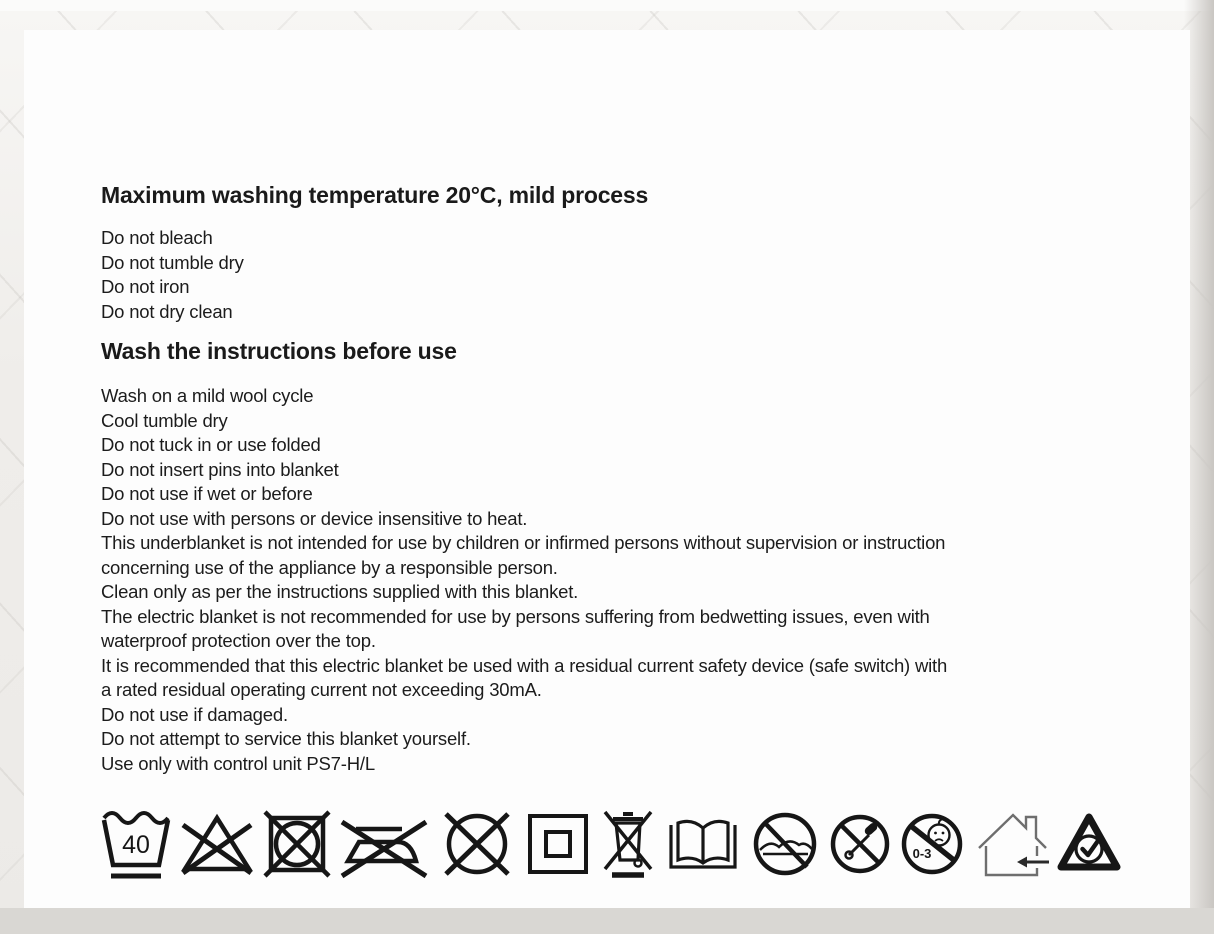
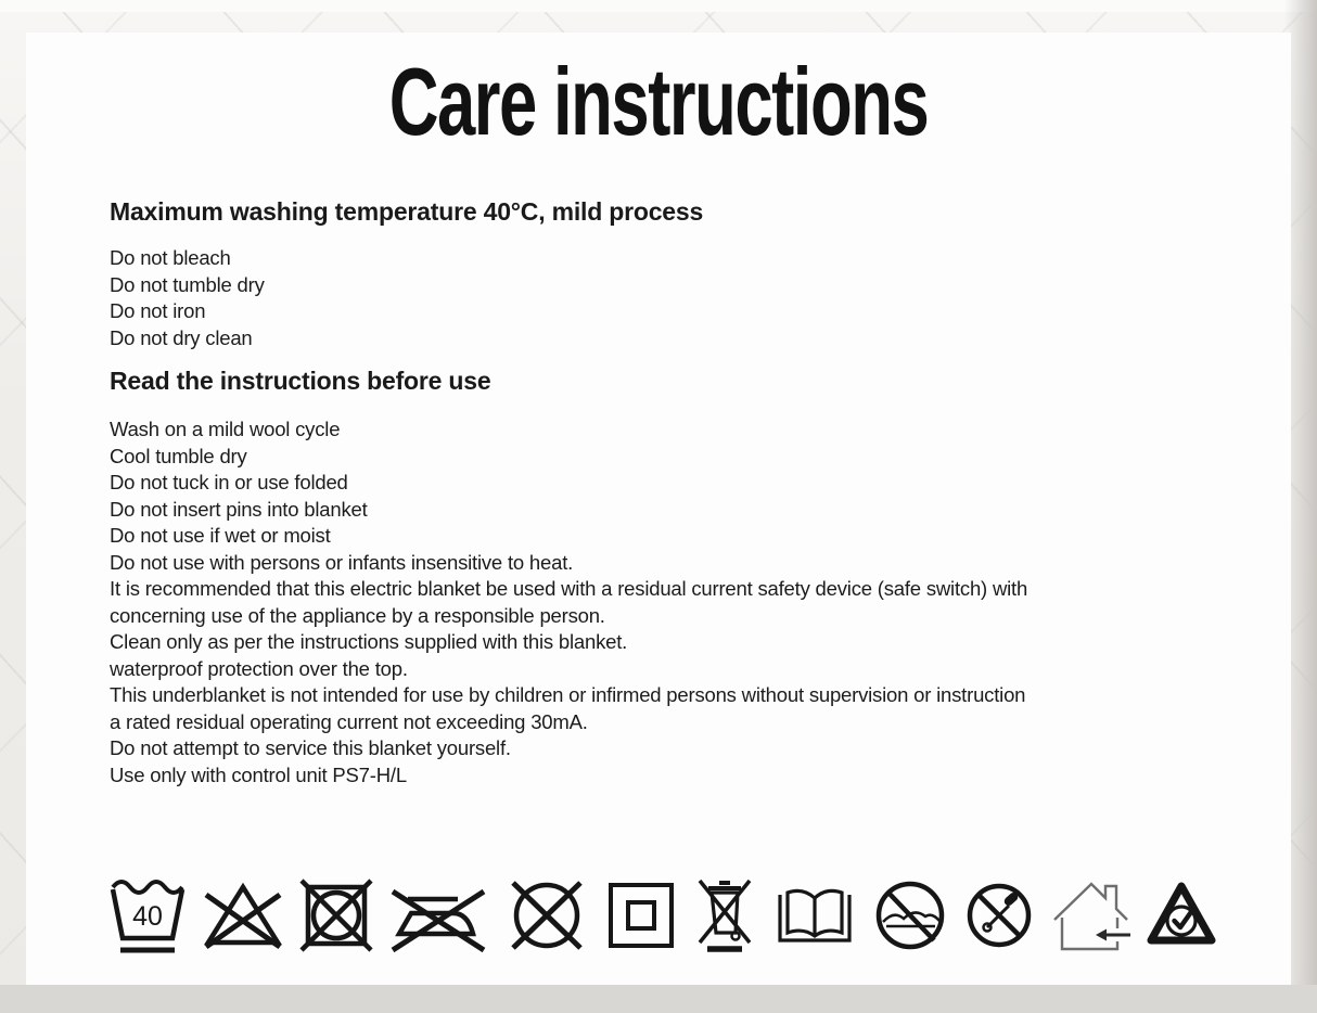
+ Care instructions
- Maximum washing temperature 20°C, mild process
+ Maximum washing temperature 40°C, mild process
  Do not bleach
  Do not tumble dry
  Do not iron
  Do not dry clean
- Wash the instructions before use
+ Read the instructions before use
  Wash on a mild wool cycle
  Cool tumble dry
  Do not tuck in or use folded
  Do not insert pins into blanket
- Do not use if wet or before
+ Do not use if wet or moist
- Do not use with persons or device insensitive to heat.
+ Do not use with persons or infants insensitive to heat.
- This underblanket is not intended for use by children or infirmed persons without supervision or instruction
+ It is recommended that this electric blanket be used with a residual current safety device (safe switch) with
  concerning use of the appliance by a responsible person.
  Clean only as per the instructions supplied with this blanket.
- The electric blanket is not recommended for use by persons suffering from bedwetting issues, even with
  waterproof protection over the top.
- It is recommended that this electric blanket be used with a residual current safety device (safe switch) with
+ This underblanket is not intended for use by children or infirmed persons without supervision or instruction
  a rated residual operating current not exceeding 30mA.
- Do not use if damaged.
  Do not attempt to service this blanket yourself.
  Use only with control unit PS7-H/L
  40
- 0-3
